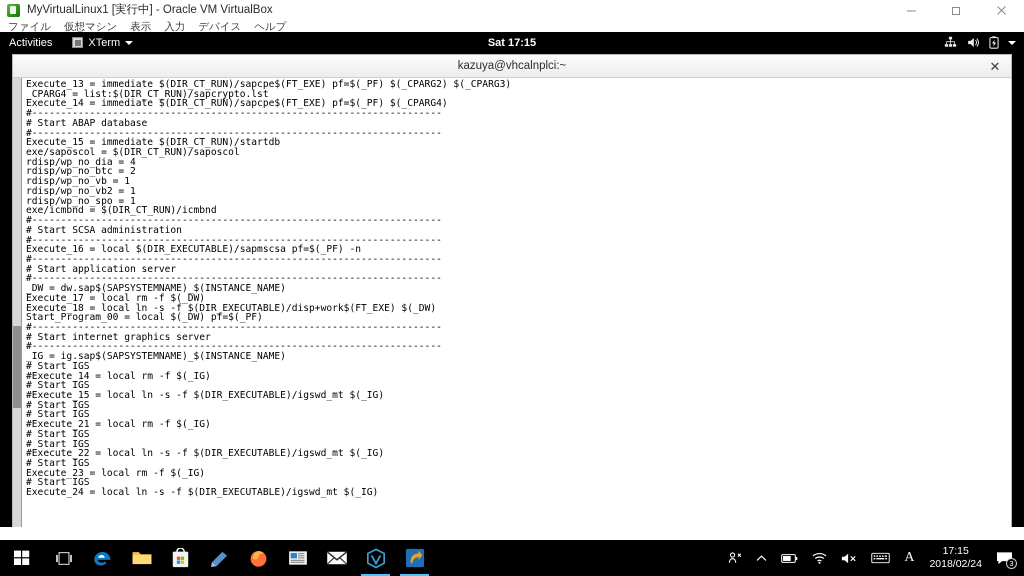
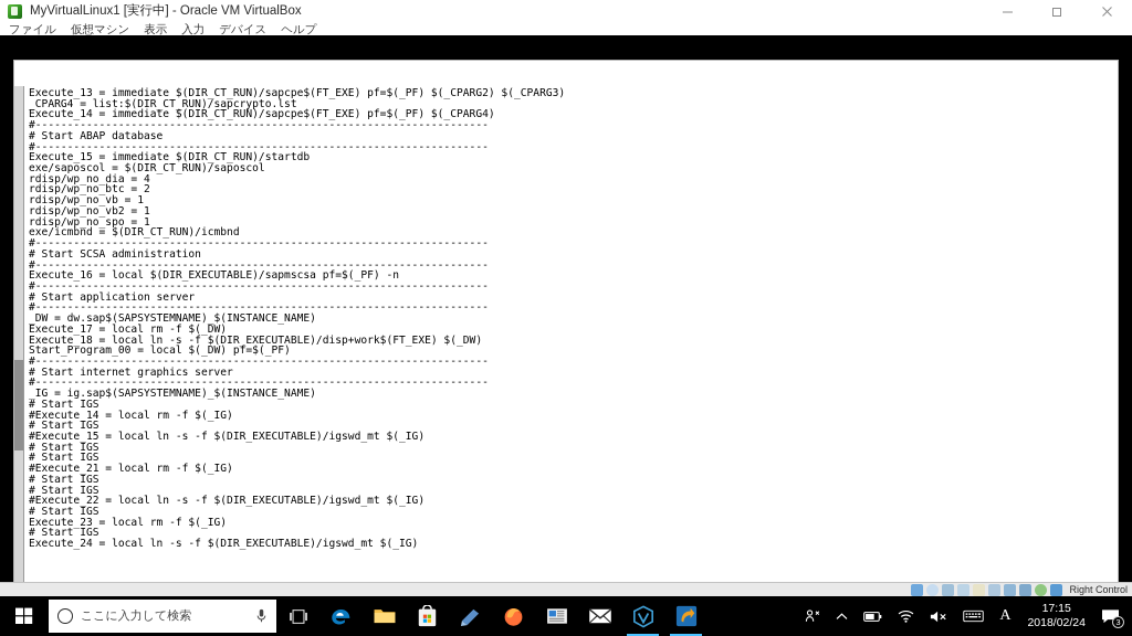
  MyVirtualLinux1 [実行中] - Oracle VM VirtualBox
  ファイル
  仮想マシン
  表示
  入力
  デバイス
  ヘルプ
- Activities
- XTerm
- Sat 17:15
- kazuya@vhcalnplci:~
- ✕
  Execute_13 = immediate $(DIR_CT_RUN)/sapcpe$(FT_EXE) pf=$(_PF) $(_CPARG2) $(_CPARG3)
  _CPARG4 = list:$(DIR_CT_RUN)/sapcrypto.lst
  Execute_14 = immediate $(DIR_CT_RUN)/sapcpe$(FT_EXE) pf=$(_PF) $(_CPARG4)
  #-----------------------------------------------------------------------
  # Start ABAP database
  #-----------------------------------------------------------------------
  Execute_15 = immediate $(DIR_CT_RUN)/startdb
  exe/saposcol = $(DIR_CT_RUN)/saposcol
  rdisp/wp_no_dia = 4
  rdisp/wp_no_btc = 2
  rdisp/wp_no_vb = 1
  rdisp/wp_no_vb2 = 1
  rdisp/wp_no_spo = 1
  exe/icmbnd = $(DIR_CT_RUN)/icmbnd
  #-----------------------------------------------------------------------
  # Start SCSA administration
  #-----------------------------------------------------------------------
  Execute_16 = local $(DIR_EXECUTABLE)/sapmscsa pf=$(_PF) -n
  #-----------------------------------------------------------------------
  # Start application server
  #-----------------------------------------------------------------------
  _DW = dw.sap$(SAPSYSTEMNAME)_$(INSTANCE_NAME)
  Execute_17 = local rm -f $(_DW)
  Execute_18 = local ln -s -f $(DIR_EXECUTABLE)/disp+work$(FT_EXE) $(_DW)
  Start_Program_00 = local $(_DW) pf=$(_PF)
  #-----------------------------------------------------------------------
  # Start internet graphics server
  #-----------------------------------------------------------------------
  _IG = ig.sap$(SAPSYSTEMNAME)_$(INSTANCE_NAME)
  # Start IGS
  #Execute_14 = local rm -f $(_IG)
  # Start IGS
  #Execute_15 = local ln -s -f $(DIR_EXECUTABLE)/igswd_mt $(_IG)
  # Start IGS
  # Start IGS
  #Execute_21 = local rm -f $(_IG)
  # Start IGS
  # Start IGS
  #Execute_22 = local ln -s -f $(DIR_EXECUTABLE)/igswd_mt $(_IG)
  # Start IGS
  Execute_23 = local rm -f $(_IG)
  # Start IGS
  Execute_24 = local ln -s -f $(DIR_EXECUTABLE)/igswd_mt $(_IG)
+ Right Control
+ ここに入力して検索
  A
  17:15
  2018/02/24
  3
